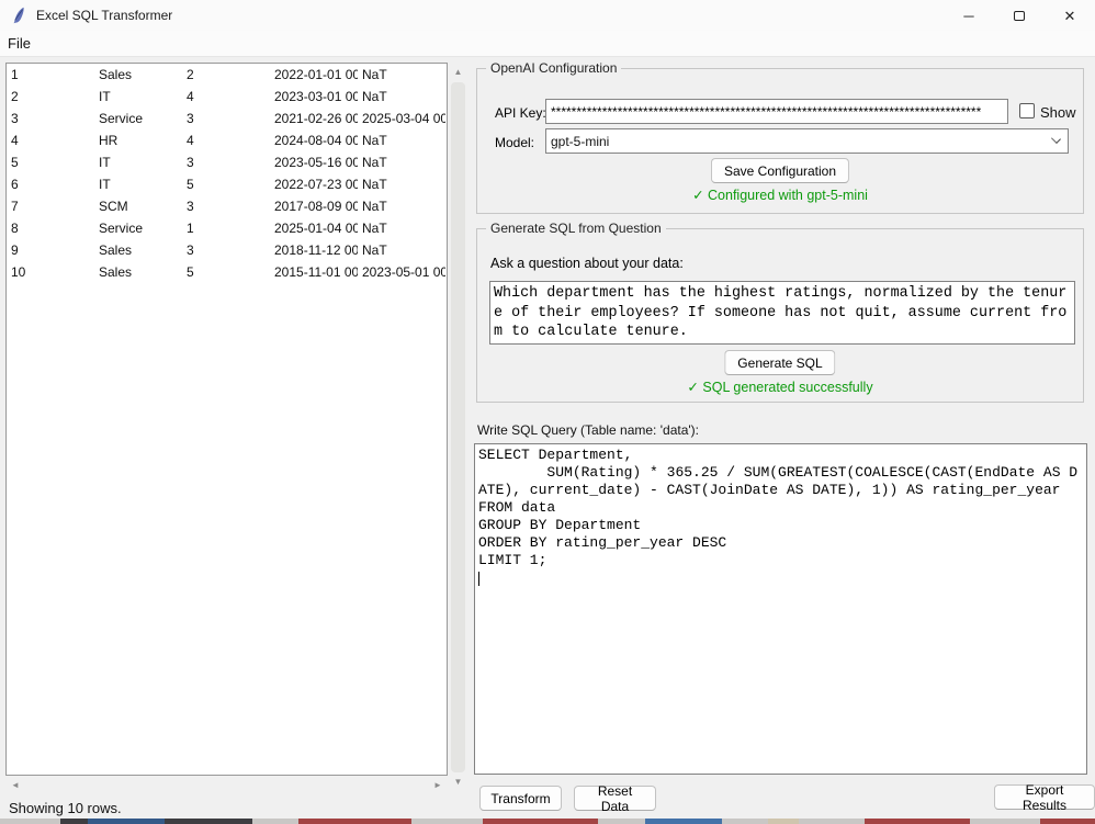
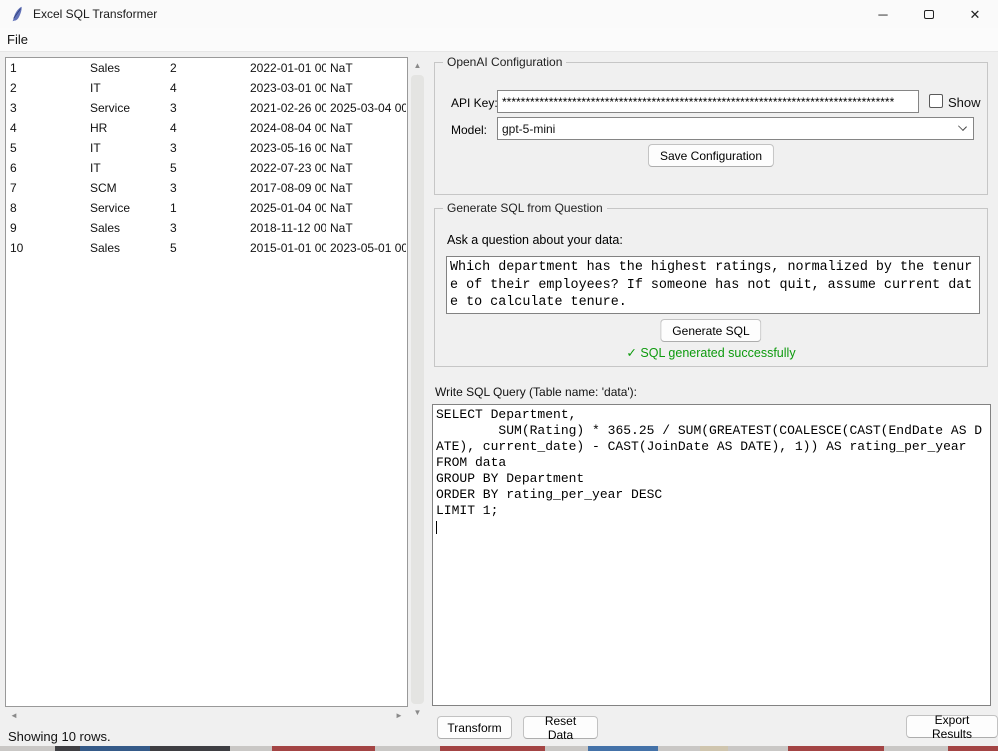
  Excel SQL Transformer
  ─
  ✕
  File
  1
  Sales
  2
  2022-01-01 00
  NaT
  2
  IT
  4
  2023-03-01 00
  NaT
  3
  Service
  3
  2021-02-26 00
  2025-03-04 00
  4
  HR
  4
  2024-08-04 00
  NaT
  5
  IT
  3
  2023-05-16 00
  NaT
  6
  IT
  5
  2022-07-23 00
  NaT
  7
  SCM
  3
  2017-08-09 00
  NaT
  8
  Service
  1
  2025-01-04 00
  NaT
  9
  Sales
  3
  2018-11-12 00
  NaT
  10
  Sales
  5
- 2015-11-01 00
+ 2015-01-01 00
  2023-05-01 00
  ▲
  ▼
  ◄
  ►
  Showing 10 rows.
  OpenAI Configuration
  API Key
  ************************************************************************************
  Show
  Model:
  gpt-5-mini
  Save Configuration
- ✓ Configured with gpt-5-mini
  Generate SQL from Question
  Ask a question about your data:
- Which department has the highest ratings, normalized by the tenure of their employees? If someone has not quit, assume current from to calculate tenure.
+ Which department has the highest ratings, normalized by the tenure of their employees? If someone has not quit, assume current date to calculate tenure.
  Generate SQL
  ✓ SQL generated successfully
  Write SQL Query (Table name: 'data'):
  SELECT Department,
  SUM(Rating) * 365.25 / SUM(GREATEST(COALESCE(CAST(EndDate AS DATE), current_date) - CAST(JoinDate AS DATE), 1)) AS rating_per_year
  FROM data
  GROUP BY Department
  ORDER BY rating_per_year DESC
  LIMIT 1;
  Transform
  Reset Data
  Export Results
